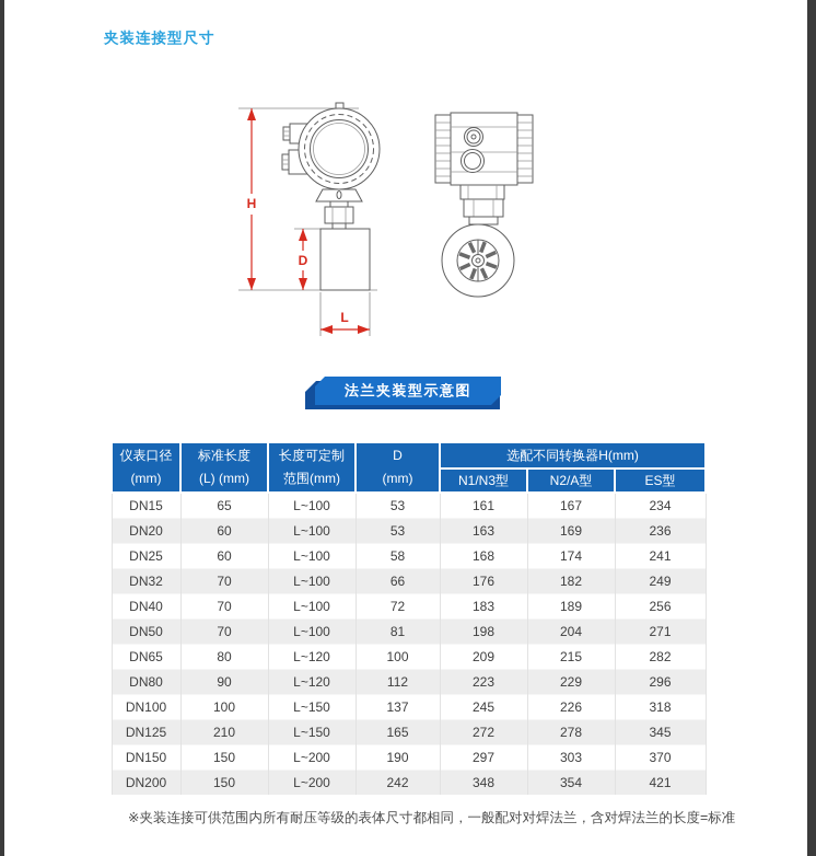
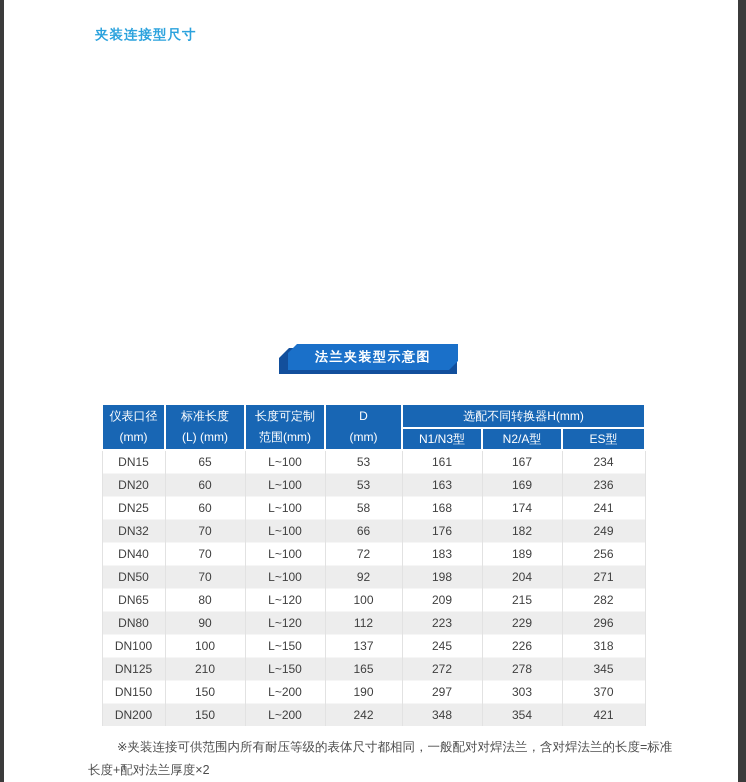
  夹装连接型尺寸
- H
- D
- L
  法兰夹装型示意图
  仪表口径 (mm)	标准长度 (L) (mm)	长度可定制 范围(mm)	D (mm)	选配不同转换器H(mm)
  N1/N3型	N2/A型	ES型
  DN15	65	L~100	53	161	167	234
  DN20	60	L~100	53	163	169	236
  DN25	60	L~100	58	168	174	241
  DN32	70	L~100	66	176	182	249
  DN40	70	L~100	72	183	189	256
- DN50	70	L~100	81	198	204	271
+ DN50	70	L~100	92	198	204	271
  DN65	80	L~120	100	209	215	282
  DN80	90	L~120	112	223	229	296
  DN100	100	L~150	137	245	226	318
  DN125	210	L~150	165	272	278	345
  DN150	150	L~200	190	297	303	370
  DN200	150	L~200	242	348	354	421
  ※夹装连接可供范围内所有耐压等级的表体尺寸都相同，一般配对对焊法兰，含对焊法兰的长度=标准
+ 长度+配对法兰厚度×2
